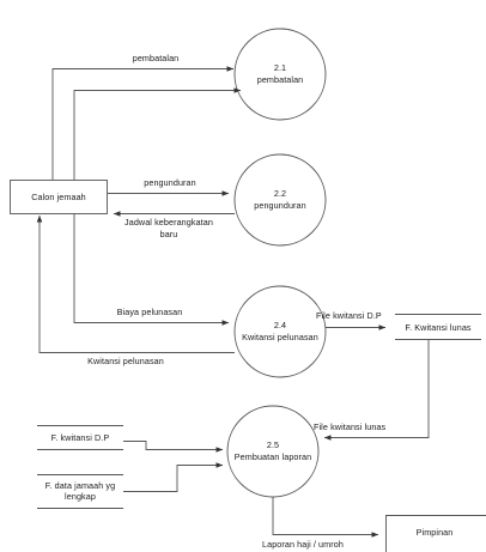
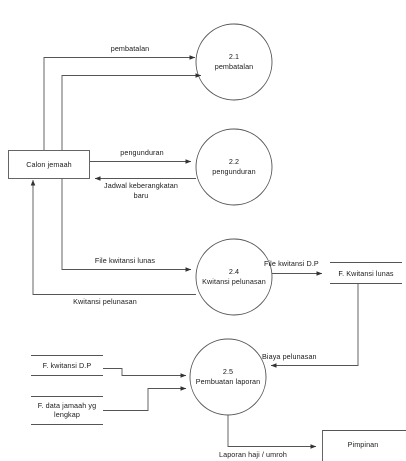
  Calon jemaah
  Pimpinan
  2.1
  pembatalan
  2.2
  pengunduran
  2.4
  Kwitansi pelunasan
  2.5
  Pembuatan laporan
  F. Kwitansi lunas
  F. kwitansi D.P
  F. data jamaah yg
  lengkap
  pembatalan
  pengunduran
  Jadwal keberangkatan
  baru
- Biaya pelunasan
+ File kwitansi lunas
  Kwitansi pelunasan
  File kwitansi D.P
- File kwitansi lunas
+ Biaya pelunasan
  Laporan haji / umroh
